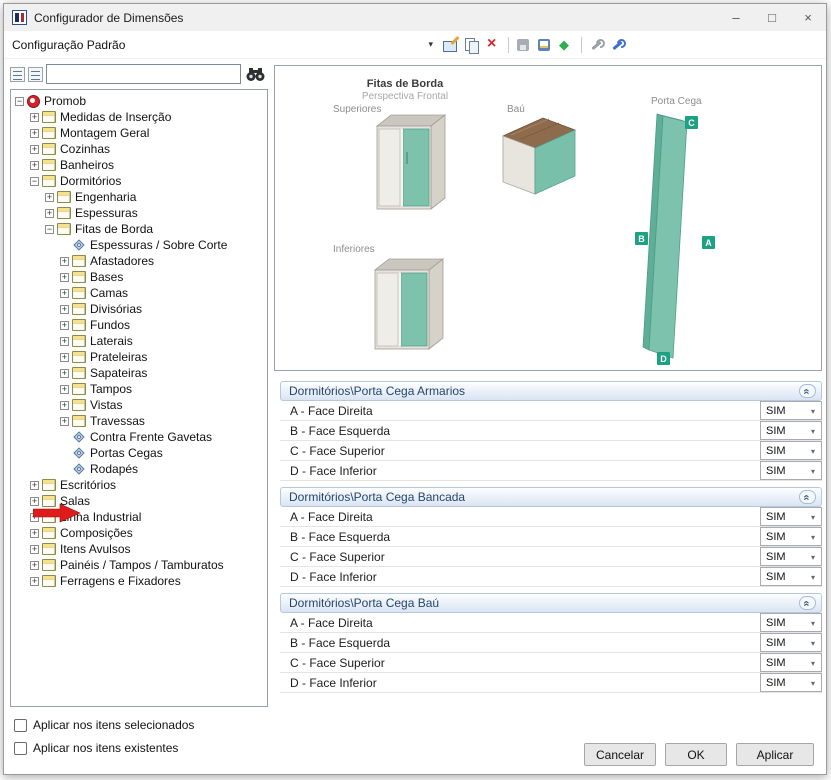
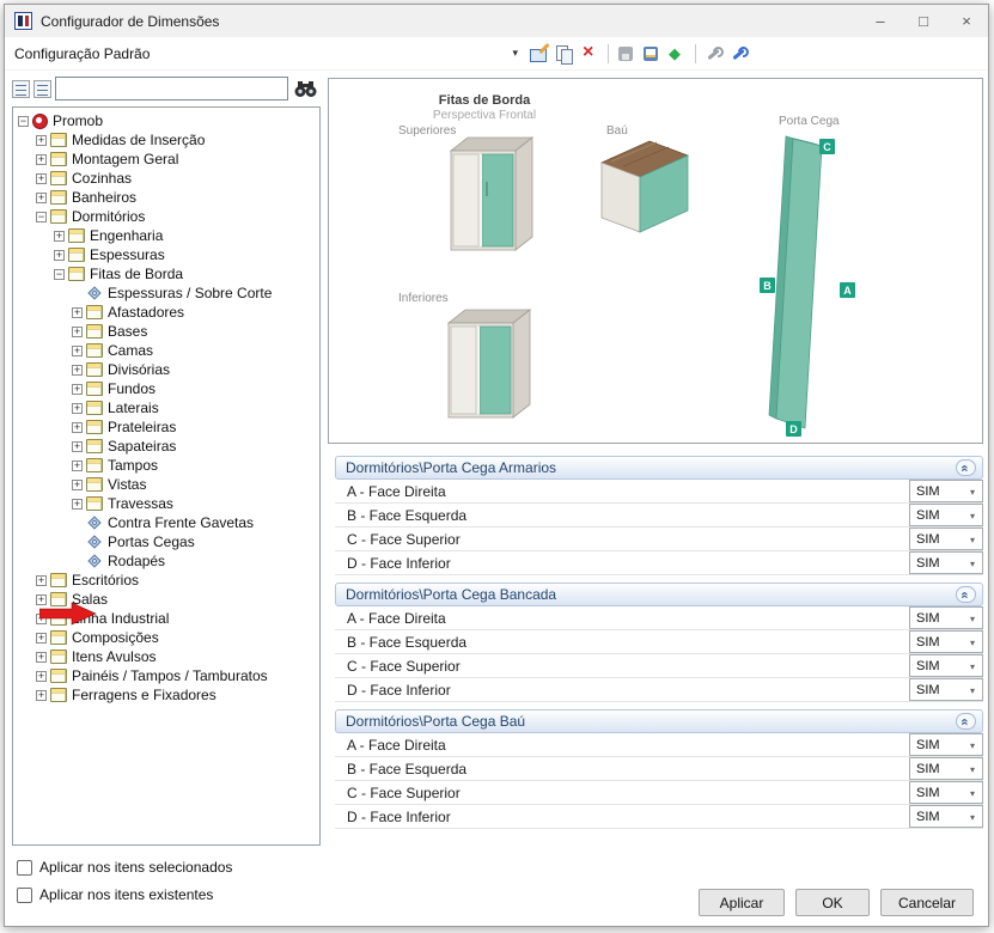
  Configurador de Dimensões
  –
  □
  ×
  Configuração Padrão
  ▾
  −
  Promob
  +
  Medidas de Inserção
  +
  Montagem Geral
  +
  Cozinhas
  +
  Banheiros
  −
  Dormitórios
  +
  Engenharia
  +
  Espessuras
  −
  Fitas de Borda
  Espessuras / Sobre Corte
  +
  Afastadores
  +
  Bases
  +
  Camas
  +
  Divisórias
  +
  Fundos
  +
  Laterais
  +
  Prateleiras
  +
  Sapateiras
  +
  Tampos
  +
  Vistas
  +
  Travessas
  Contra Frente Gavetas
  Portas Cegas
  Rodapés
  +
  Escritórios
  +
  Salas
  nha Industrial
  +
  Composições
  +
  Itens Avulsos
  +
  Painéis / Tampos / Tamburatos
  +
  Ferragens e Fixadores
  Fitas de Borda
  Perspectiva Frontal
  Superiores
  Baú
  Porta Cega
  Inferiores
  A
  B
  C
  D
  Dormitórios\Porta Cega Armarios
  A - Face Direita
  SIM
  B - Face Esquerda
  SIM
  C - Face Superior
  SIM
  D - Face Inferior
  SIM
  Dormitórios\Porta Cega Bancada
  A - Face Direita
  SIM
  B - Face Esquerda
  SIM
  C - Face Superior
  SIM
  D - Face Inferior
  SIM
  Dormitórios\Porta Cega Baú
  A - Face Direita
  SIM
  B - Face Esquerda
  SIM
  C - Face Superior
  SIM
  D - Face Inferior
  SIM
  Aplicar nos itens selecionados
  Aplicar nos itens existentes
- Cancelar
+ Aplicar
  OK
- Aplicar
+ Cancelar
